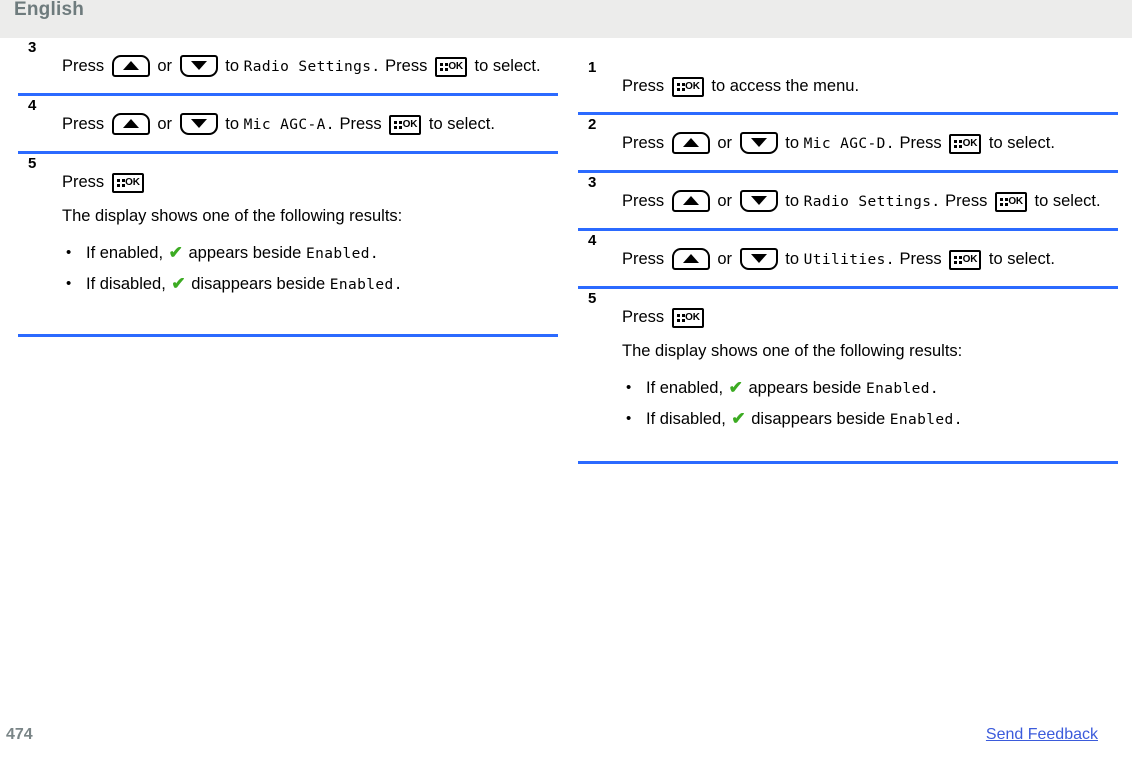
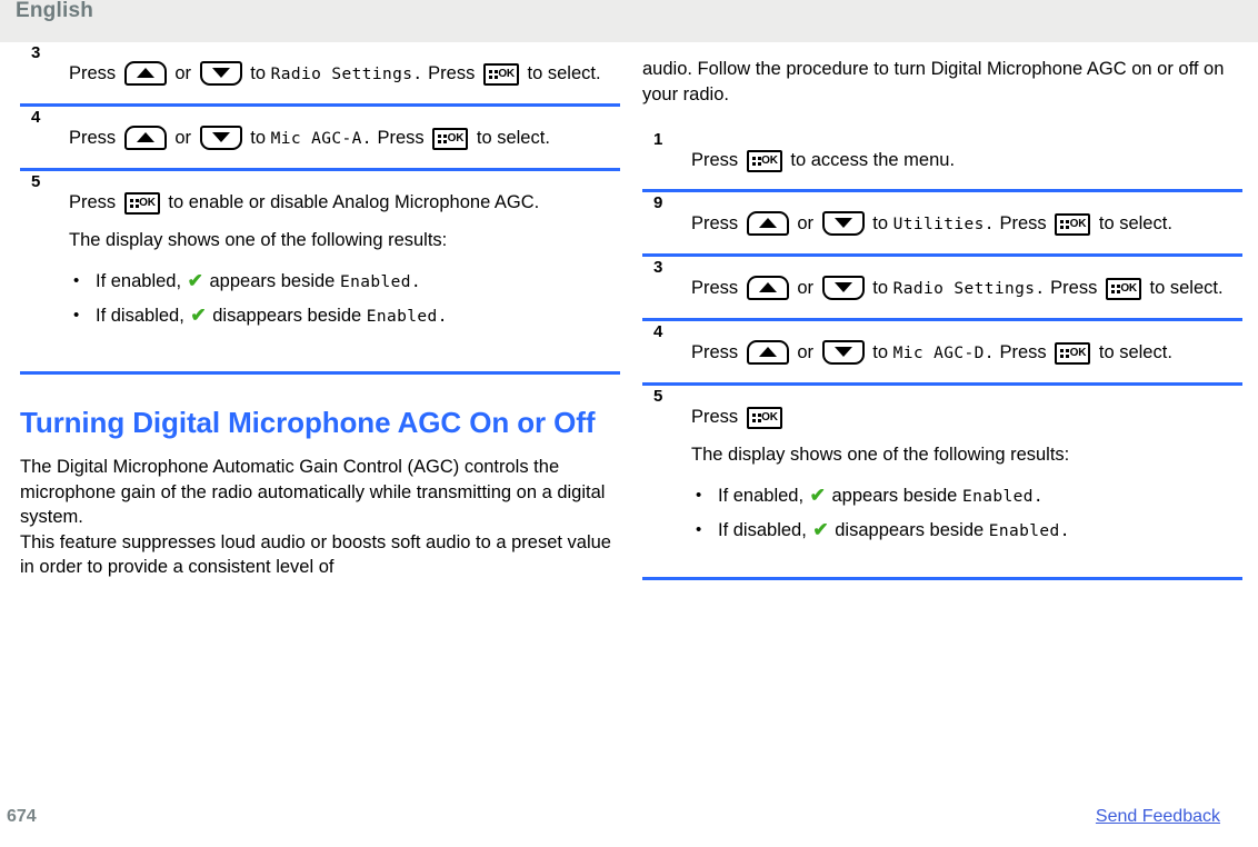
  English
  3
  Press or to Radio Settings. Press
  OK
  to select.
  4
  Press or to Mic AGC-A. Press
  OK
  to select.
  5
  Press
  OK
+ to enable or disable Analog Microphone AGC.
  The display shows one of the following results:
  •
  If enabled, ✔ appears beside Enabled.
  •
  If disabled, ✔ disappears beside Enabled.
+ Turning Digital Microphone AGC On or Off
+ The Digital Microphone Automatic Gain Control (AGC) controls the microphone gain of the radio automatically while transmitting on a digital system.
+ This feature suppresses loud audio or boosts soft audio to a preset value in order to provide a consistent level of
+ audio. Follow the procedure to turn Digital Microphone AGC on or off on your radio.
  1
  Press
  OK
  to access the menu.
- 2
+ 9
- Press or to Mic AGC-D. Press
+ Press or to Utilities. Press
  OK
  to select.
  3
  Press or to Radio Settings. Press
  OK
  to select.
  4
- Press or to Utilities. Press
+ Press or to Mic AGC-D. Press
  OK
  to select.
  5
  Press
  OK
  The display shows one of the following results:
  •
  If enabled, ✔ appears beside Enabled.
  •
  If disabled, ✔ disappears beside Enabled.
- 474
+ 674
  Send Feedback
